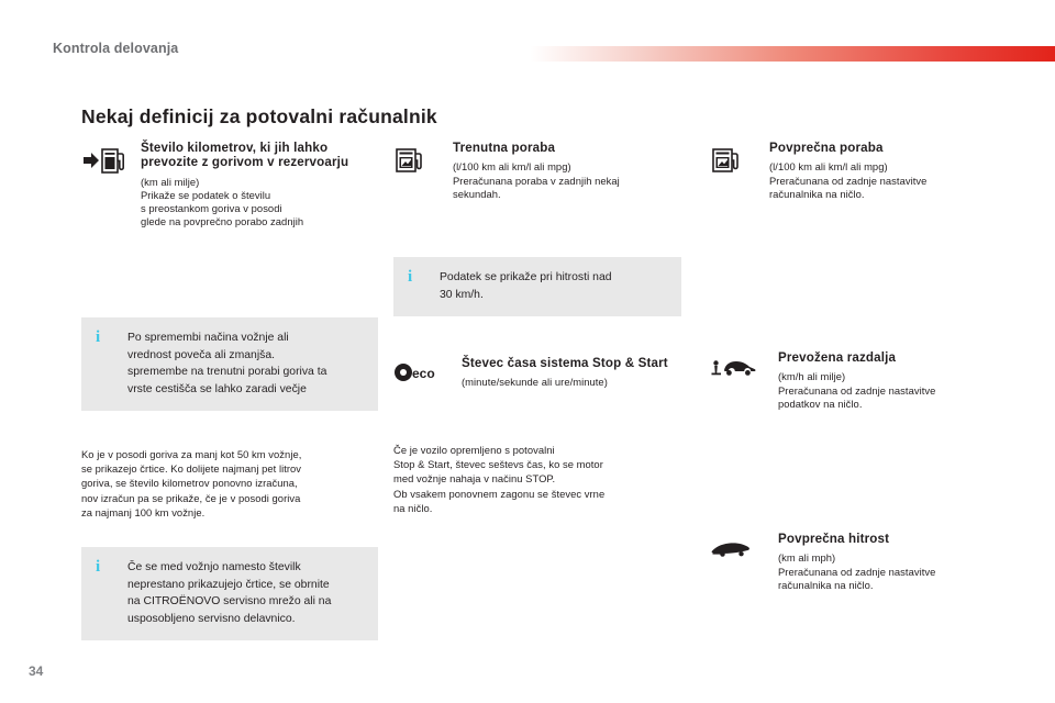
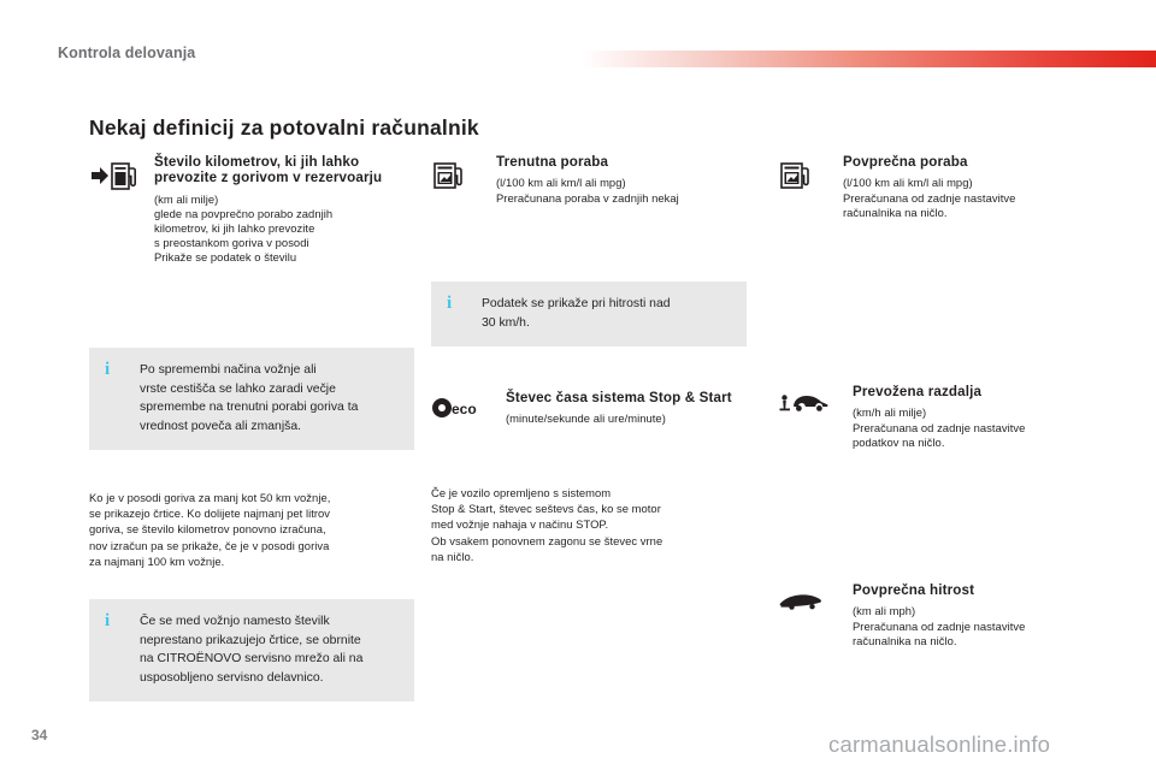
  Kontrola delovanja
  Nekaj definicij za potovalni računalnik
  Število kilometrov, ki jih lahko prevozite z gorivom v rezervoarju
  (km ali milje)
- Prikaže se podatek o številu
+ glede na povprečno porabo zadnjih
+ kilometrov, ki jih lahko prevozite
  s preostankom goriva v posodi
- glede na povprečno porabo zadnjih
+ Prikaže se podatek o številu
  i
  Po spremembi načina vožnje ali
- vrednost poveča ali zmanjša.
+ vrste cestišča se lahko zaradi večje
  spremembe na trenutni porabi goriva ta
- vrste cestišča se lahko zaradi večje
+ vrednost poveča ali zmanjša.
  Ko je v posodi goriva za manj kot 50 km vožnje,
  se prikazejo črtice. Ko dolijete najmanj pet litrov
  goriva, se število kilometrov ponovno izračuna,
  nov izračun pa se prikaže, če je v posodi goriva
  za najmanj 100 km vožnje.
  i
  Če se med vožnjo namesto številk
  neprestano prikazujejo črtice, se obrnite
  na CITROËNOVO servisno mrežo ali na
  usposobljeno servisno delavnico.
  Trenutna poraba
  (l/100 km ali km/l ali mpg)
  Preračunana poraba v zadnjih nekaj
- sekundah.
  i
  Podatek se prikaže pri hitrosti nad
  30 km/h.
  eco
  Števec časa sistema Stop & Start
  (minute/sekunde ali ure/minute)
- Če je vozilo opremljeno s potovalni
+ Če je vozilo opremljeno s sistemom
  Stop & Start, števec seštevs čas, ko se motor
  med vožnje nahaja v načinu STOP.
  Ob vsakem ponovnem zagonu se števec vrne
  na ničlo.
  Povprečna poraba
  (l/100 km ali km/l ali mpg)
  Preračunana od zadnje nastavitve
  računalnika na ničlo.
  Prevožena razdalja
  (km/h ali milje)
  Preračunana od zadnje nastavitve
  podatkov na ničlo.
  Povprečna hitrost
  (km ali mph)
  Preračunana od zadnje nastavitve
  računalnika na ničlo.
  34
+ carmanualsonline.info
